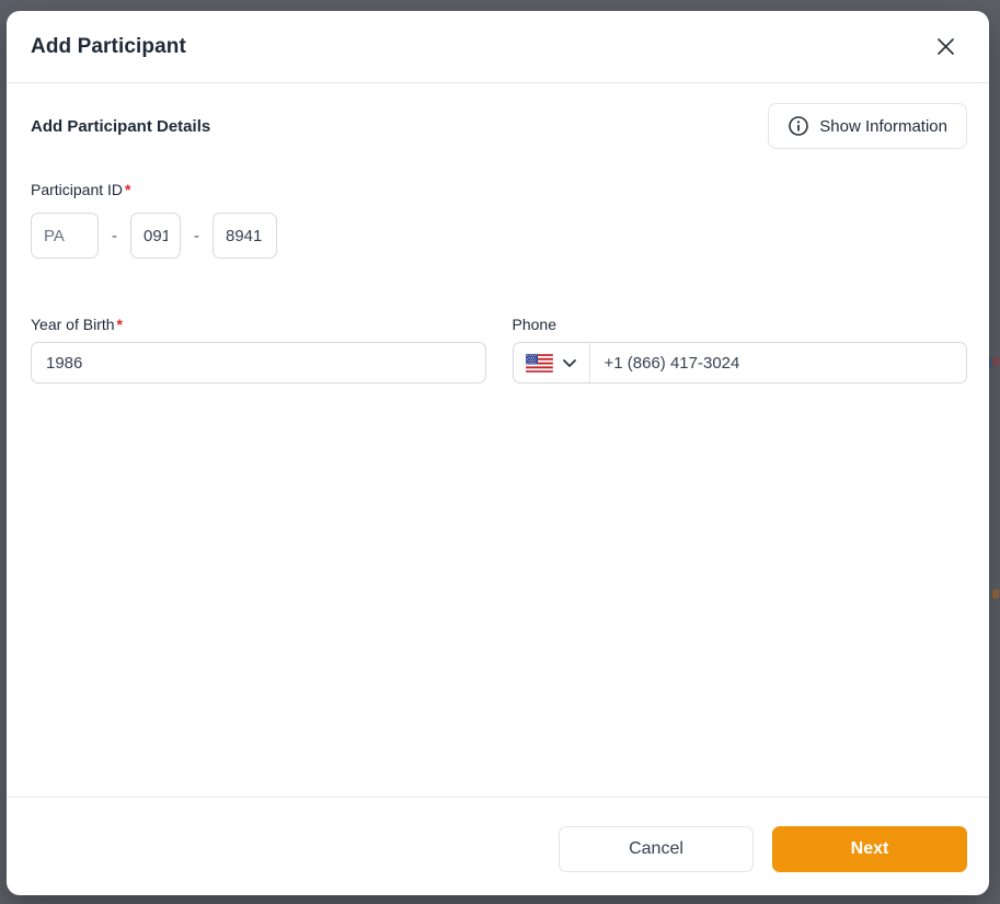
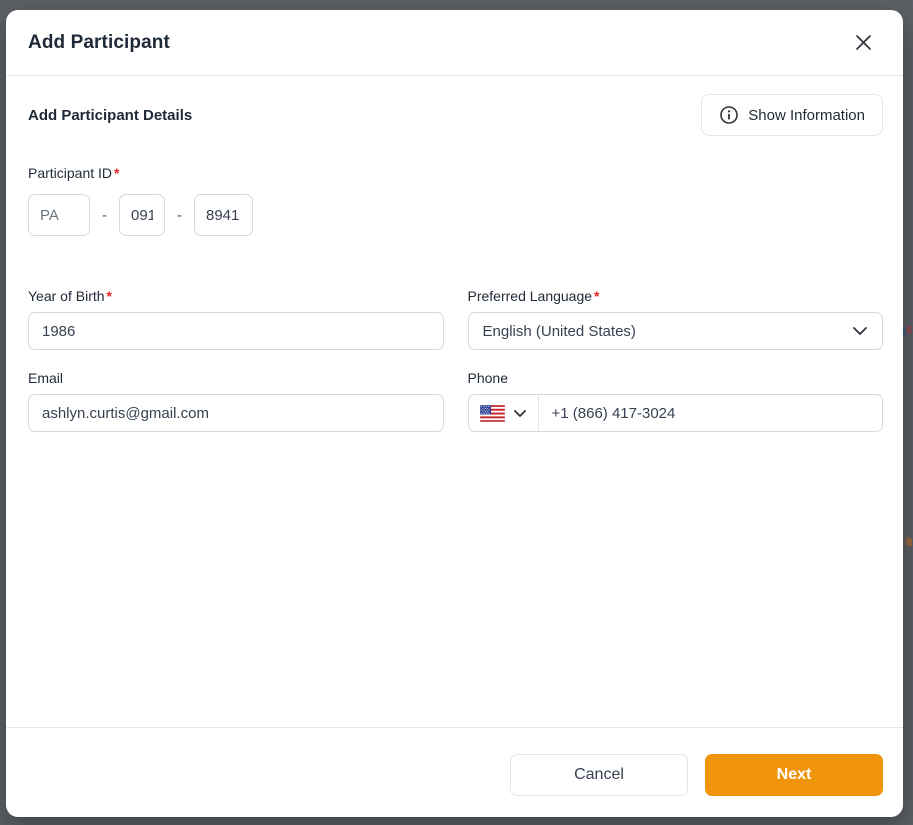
  Add Participant
  Add Participant Details
  Show Information
  Participant ID *
  PA
  -
  091
  -
  8941
  Year of Birth *
  1986
+ Preferred Language *
+ English (United States)
+ Email
+ ashlyn.curtis@gmail.com
  Phone
  +1 (866) 417-3024
  Cancel
  Next
